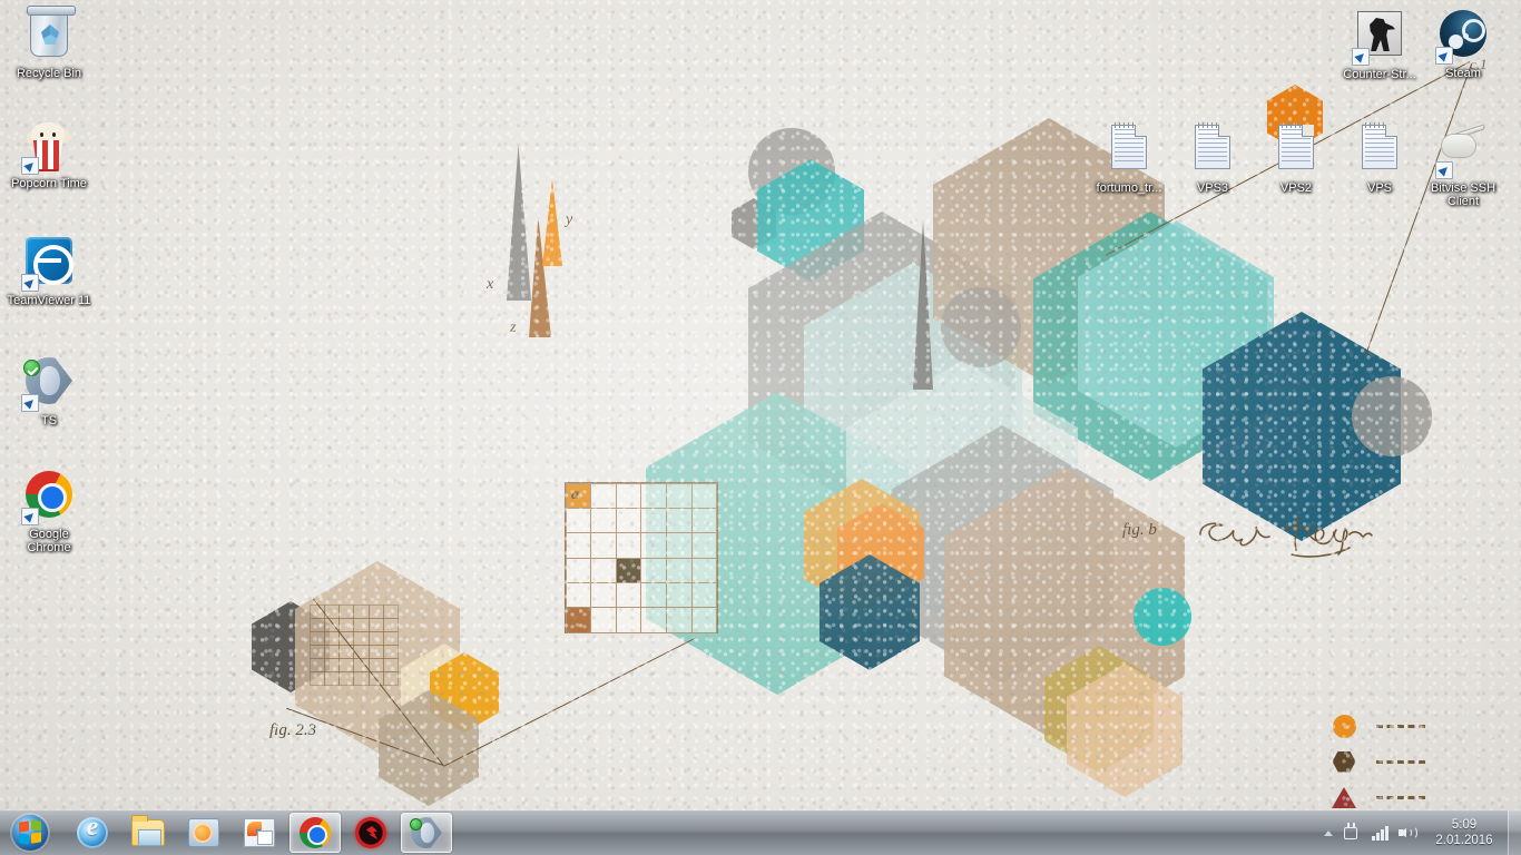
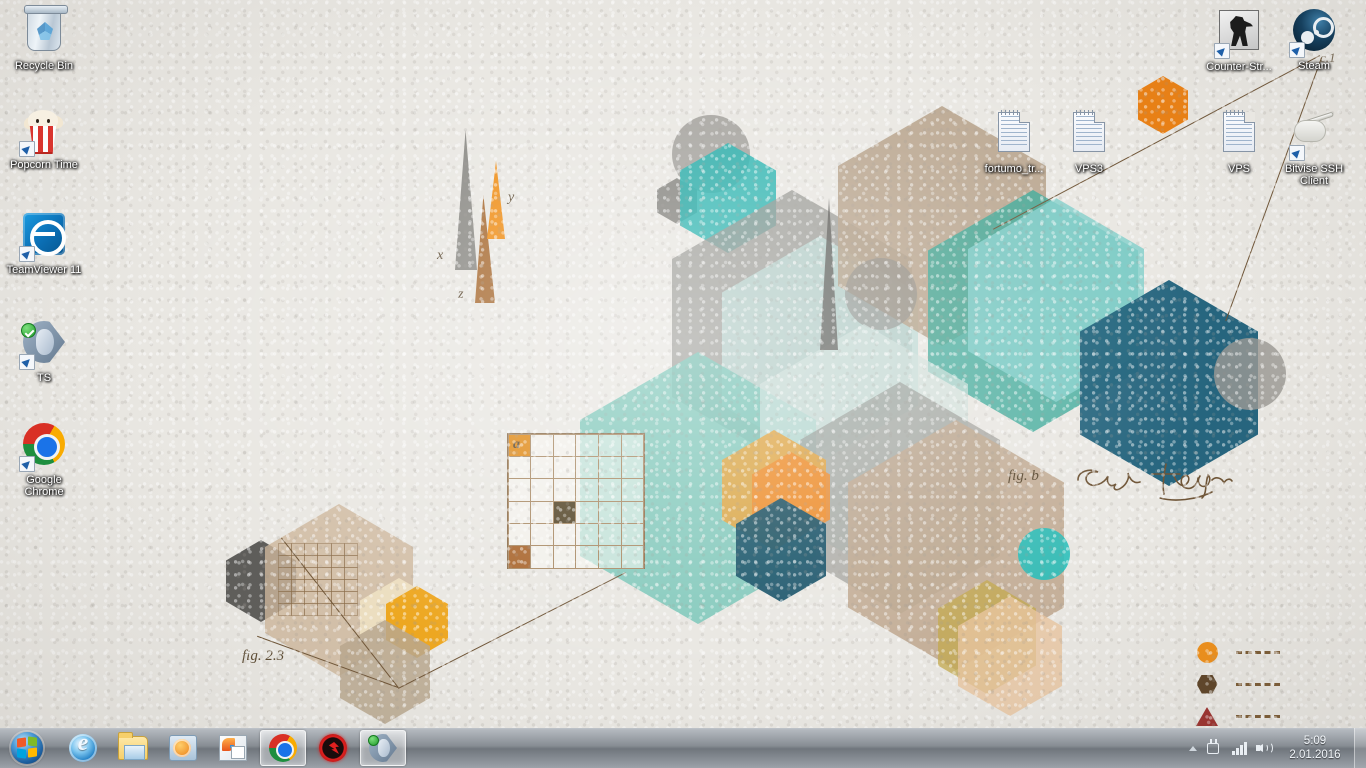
  Recycle Bin
  Popcorn Time
  TeamViewer 11
  TS
  Google Chrome
  fortumo_tr...
  VPS3
- VPS2
  VPS
  Counter-Str...
  Steam
  Bitvise SSH Client
  5:09
  2.01.2016
